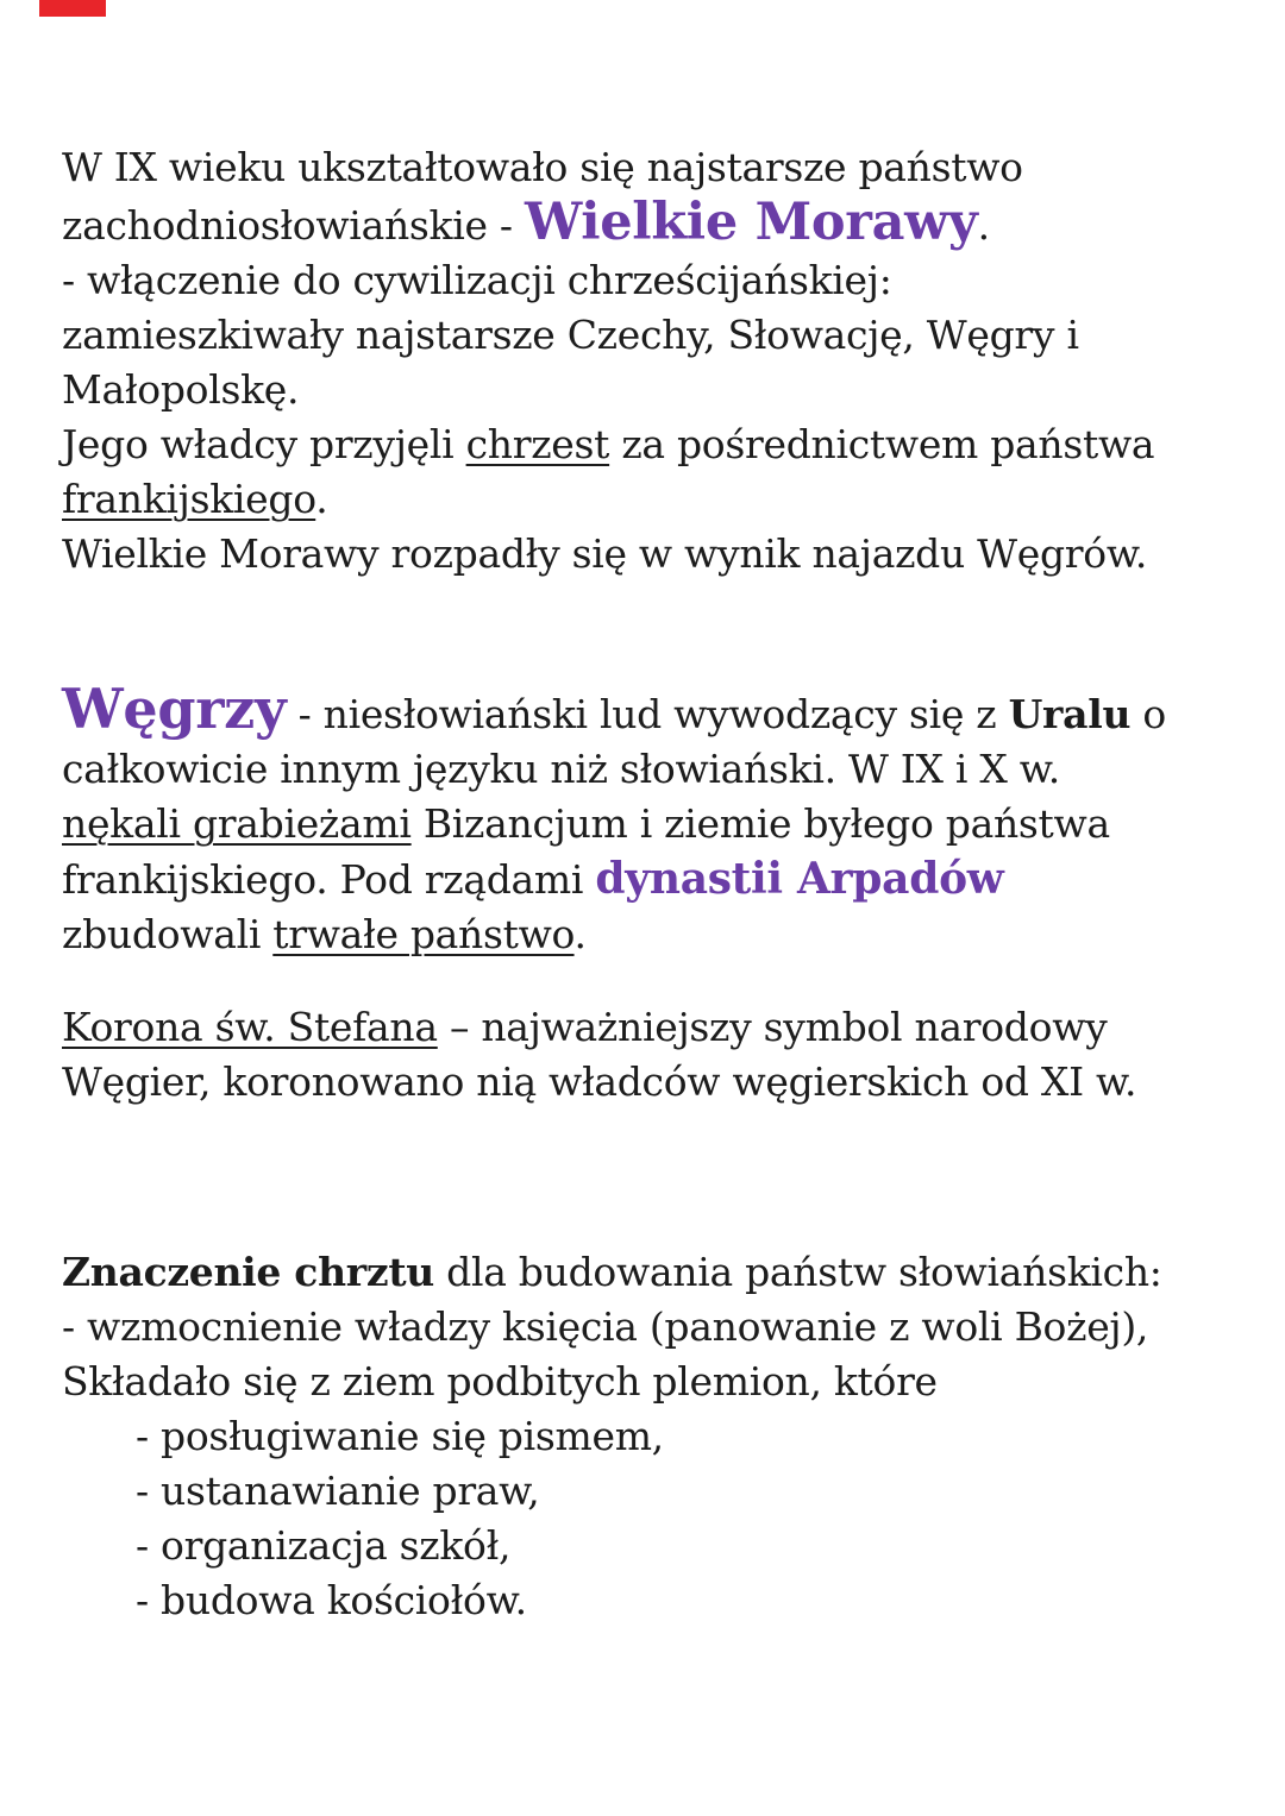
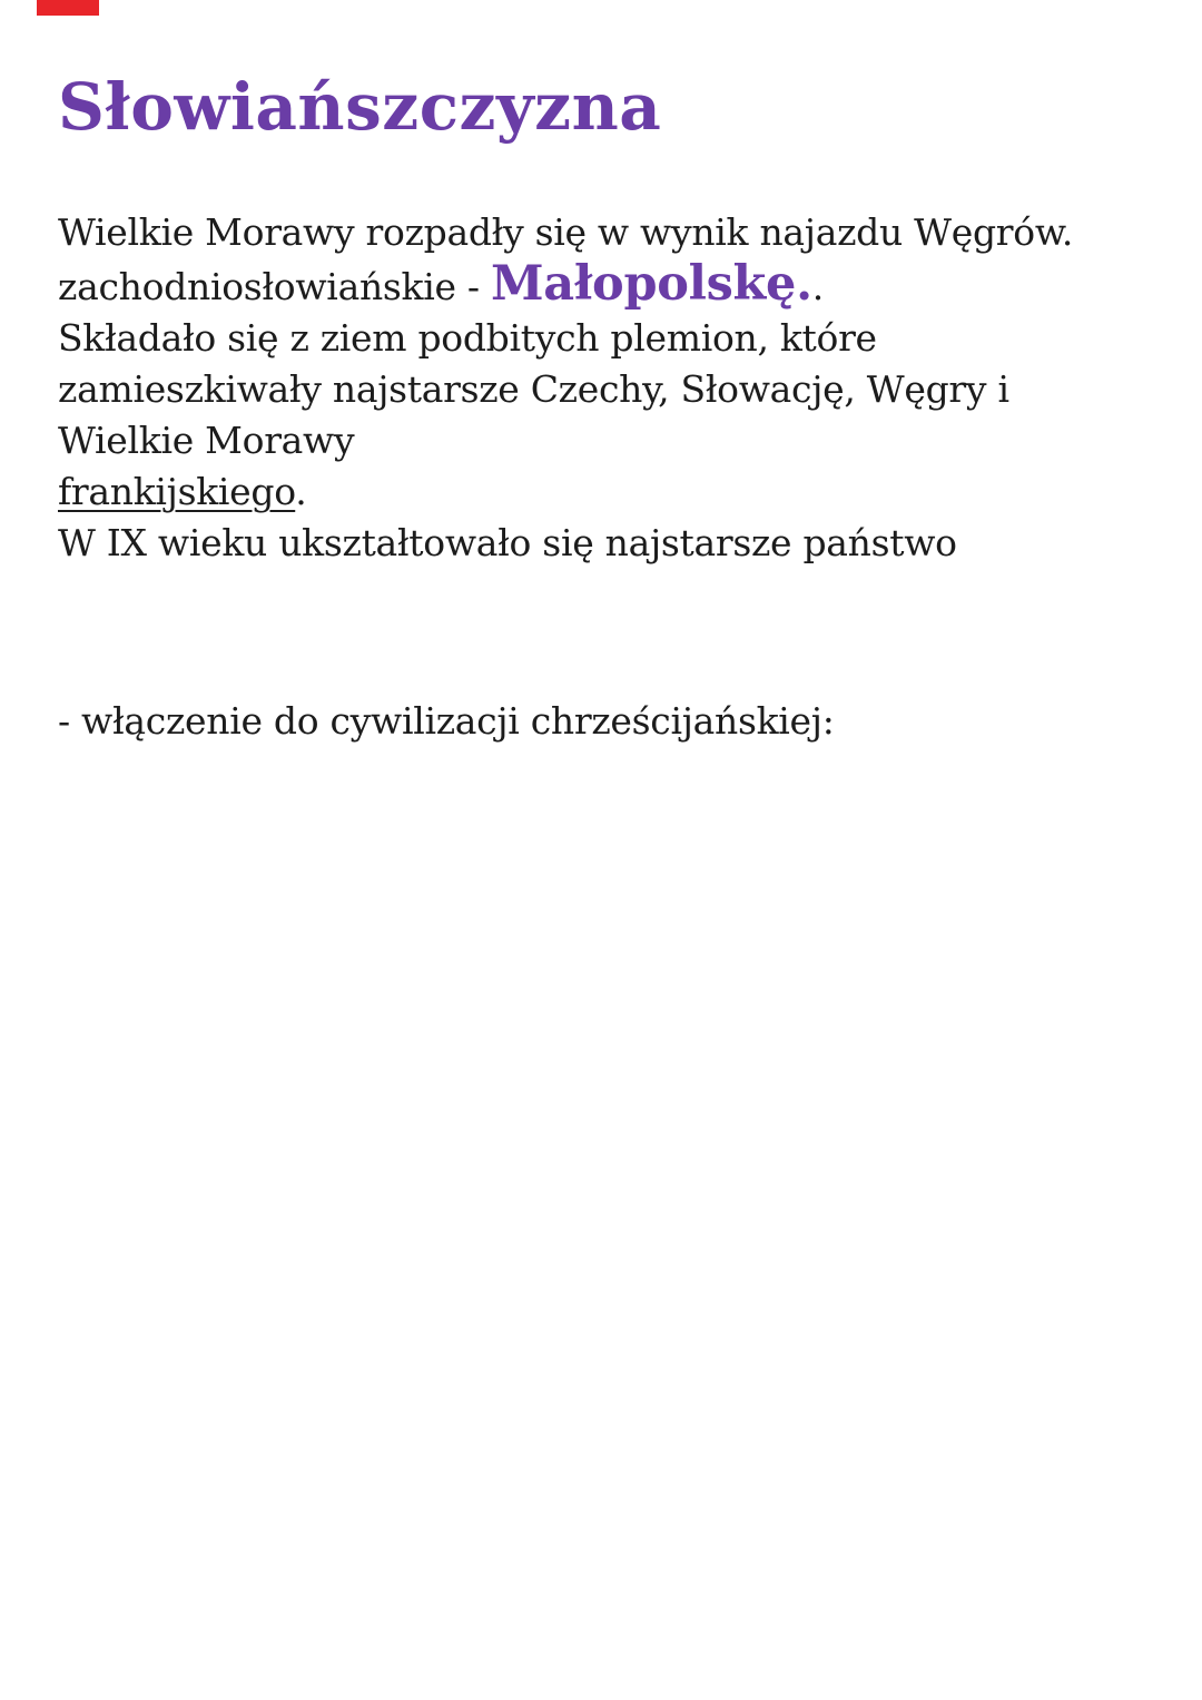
+ Słowiańszczyzna
- W IX wieku ukształtowało się najstarsze państwo
+ Wielkie Morawy rozpadły się w wynik najazdu Węgrów.
- zachodniosłowiańskie - Wielkie Morawy.
+ zachodniosłowiańskie - Małopolskę..
- - włączenie do cywilizacji chrześcijańskiej:
+ Składało się z ziem podbitych plemion, które
  zamieszkiwały najstarsze Czechy, Słowację, Węgry i
- Małopolskę.
+ Wielkie Morawy
- Jego władcy przyjęli chrzest za pośrednictwem państwa
  frankijskiego.
- Wielkie Morawy rozpadły się w wynik najazdu Węgrów.
+ W IX wieku ukształtowało się najstarsze państwo
- Węgrzy - niesłowiański lud wywodzący się z Uralu o
- całkowicie innym języku niż słowiański. W IX i X w.
- nękali grabieżami Bizancjum i ziemie byłego państwa
- frankijskiego. Pod rządami dynastii Arpadów
- zbudowali trwałe państwo.
- Korona św. Stefana – najważniejszy symbol narodowy
- Węgier, koronowano nią władców węgierskich od XI w.
- Znaczenie chrztu dla budowania państw słowiańskich:
- - wzmocnienie władzy księcia (panowanie z woli Bożej),
- Składało się z ziem podbitych plemion, które
+ - włączenie do cywilizacji chrześcijańskiej:
- - posługiwanie się pismem,
- - ustanawianie praw,
- - organizacja szkół,
- - budowa kościołów.
